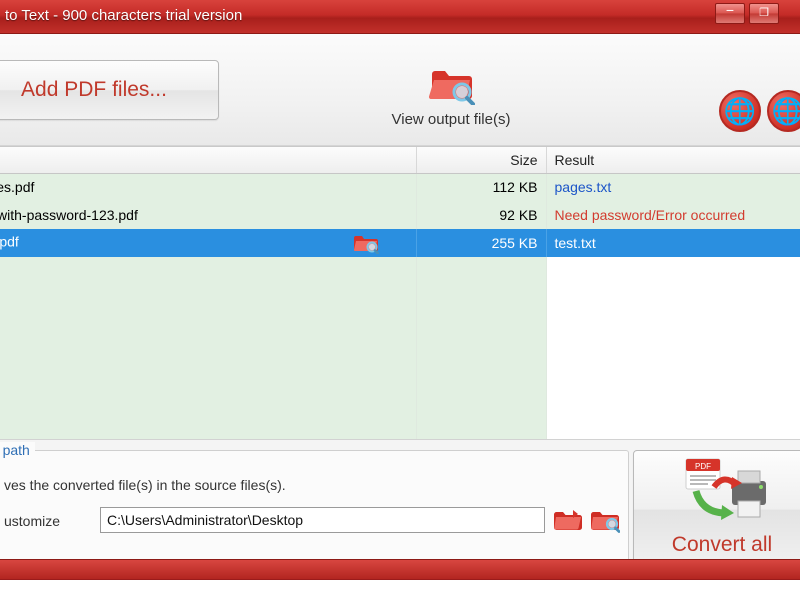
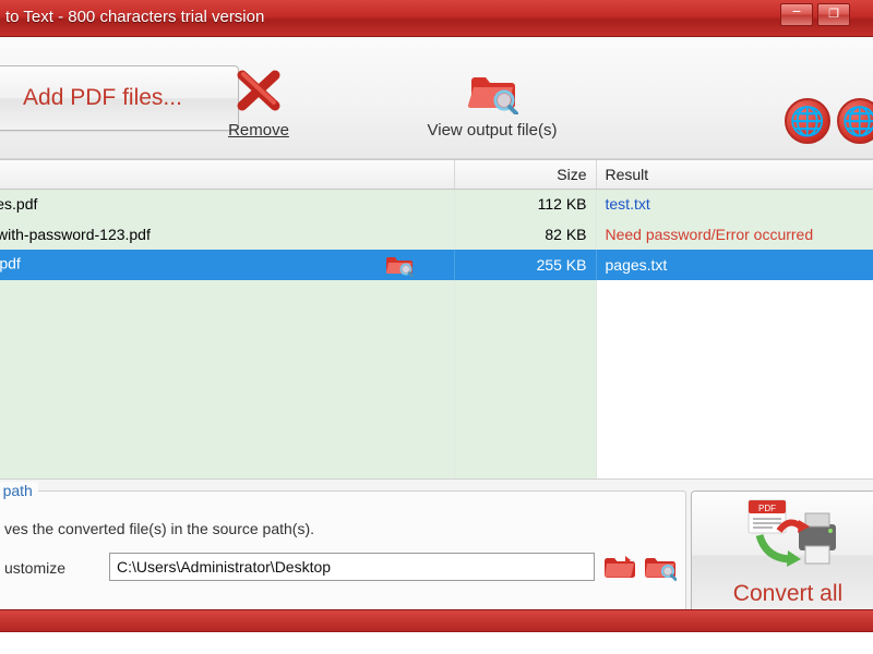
- to Text - 900 characters trial version
+ to Text - 800 characters trial version
  −
  ❐
  Add PDF files...
+ Remove
  View output file(s)
  🌐
  🌐
  	Size	Result
- es.pdf	112 KB	pages.txt
+ es.pdf	112 KB	test.txt
- with-password-123.pdf	92 KB	Need password/Error occurred
+ with-password-123.pdf	82 KB	Need password/Error occurred
- pdf	255 KB	test.txt
+ pdf	255 KB	pages.txt
- ves the converted file(s) in the source files(s).
+ ves the converted file(s) in the source path(s).
  ustomize
  C:\Users\Administrator\Desktop
  PDF
  Convert all
